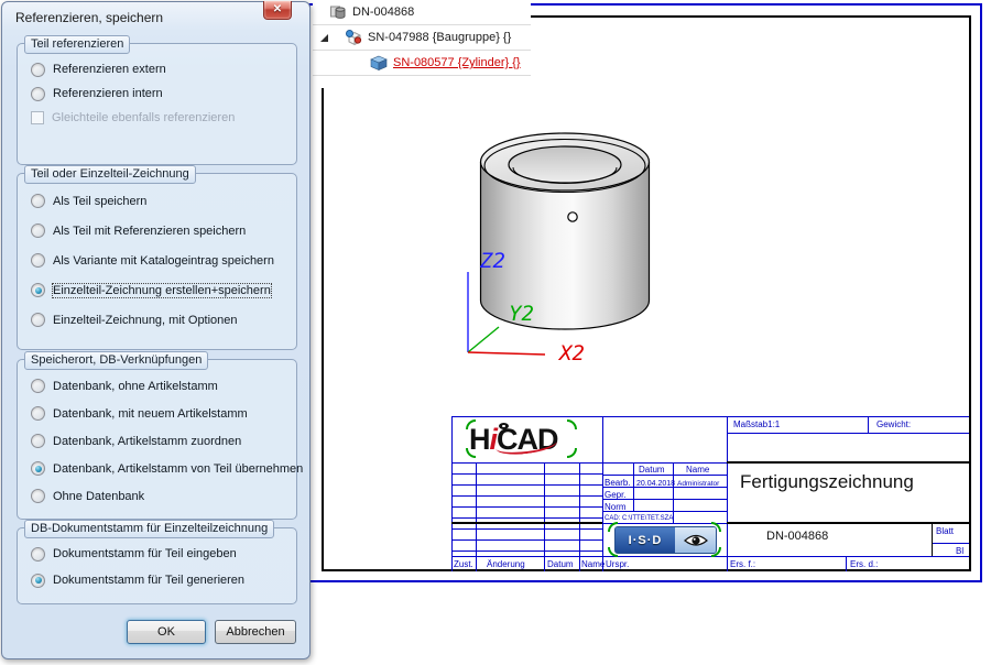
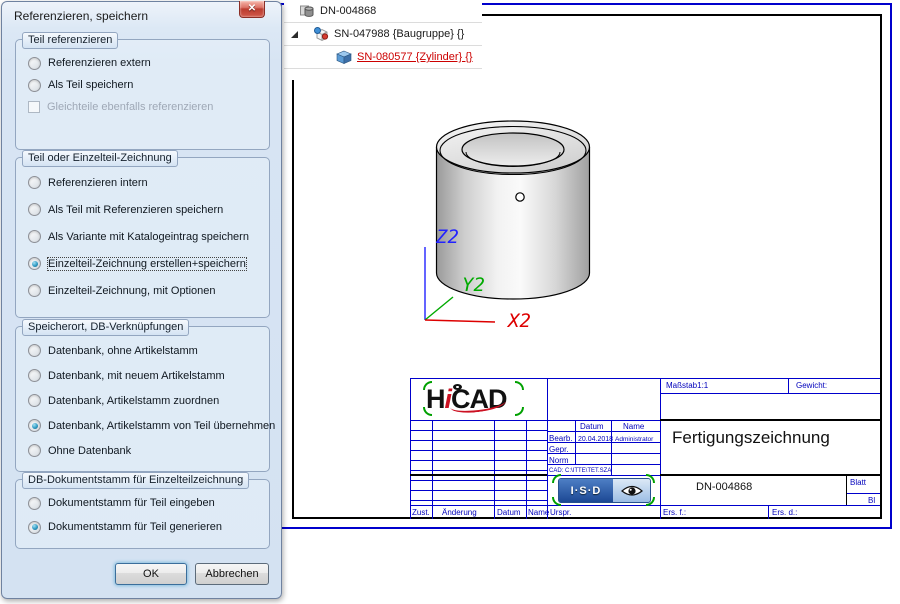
  Z2
  Y2
  X2
  HiCAD
  Datum
  Name
  Bearb.
  Gepr.
  Norm
  I·S·D
  Maßstab1:1
  Gewicht:
  Fertigungszeichnung
  DN-004868
  Blatt
  Bl
  Ers. f.:
  Ers. d.:
  Zust.
  Änderung
  Datum
  Name
  Urspr.
  DN-004868
  SN-047988 {Baugruppe} {}
  SN-080577 {Zylinder} {}
  Referenzieren, speichern
  ✕
  Teil referenzieren
  Referenzieren extern
- Referenzieren intern
+ Als Teil speichern
  Gleichteile ebenfalls referenzieren
  Teil oder Einzelteil-Zeichnung
- Als Teil speichern
+ Referenzieren intern
  Als Teil mit Referenzieren speichern
  Als Variante mit Katalogeintrag speichern
  Einzelteil-Zeichnung erstellen+speichern
  Einzelteil-Zeichnung, mit Optionen
  Speicherort, DB-Verknüpfungen
  Datenbank, ohne Artikelstamm
  Datenbank, mit neuem Artikelstamm
  Datenbank, Artikelstamm zuordnen
  Datenbank, Artikelstamm von Teil übernehmen
  Ohne Datenbank
  DB-Dokumentstamm für Einzelteilzeichnung
  Dokumentstamm für Teil eingeben
  Dokumentstamm für Teil generieren
  OK
  Abbrechen
